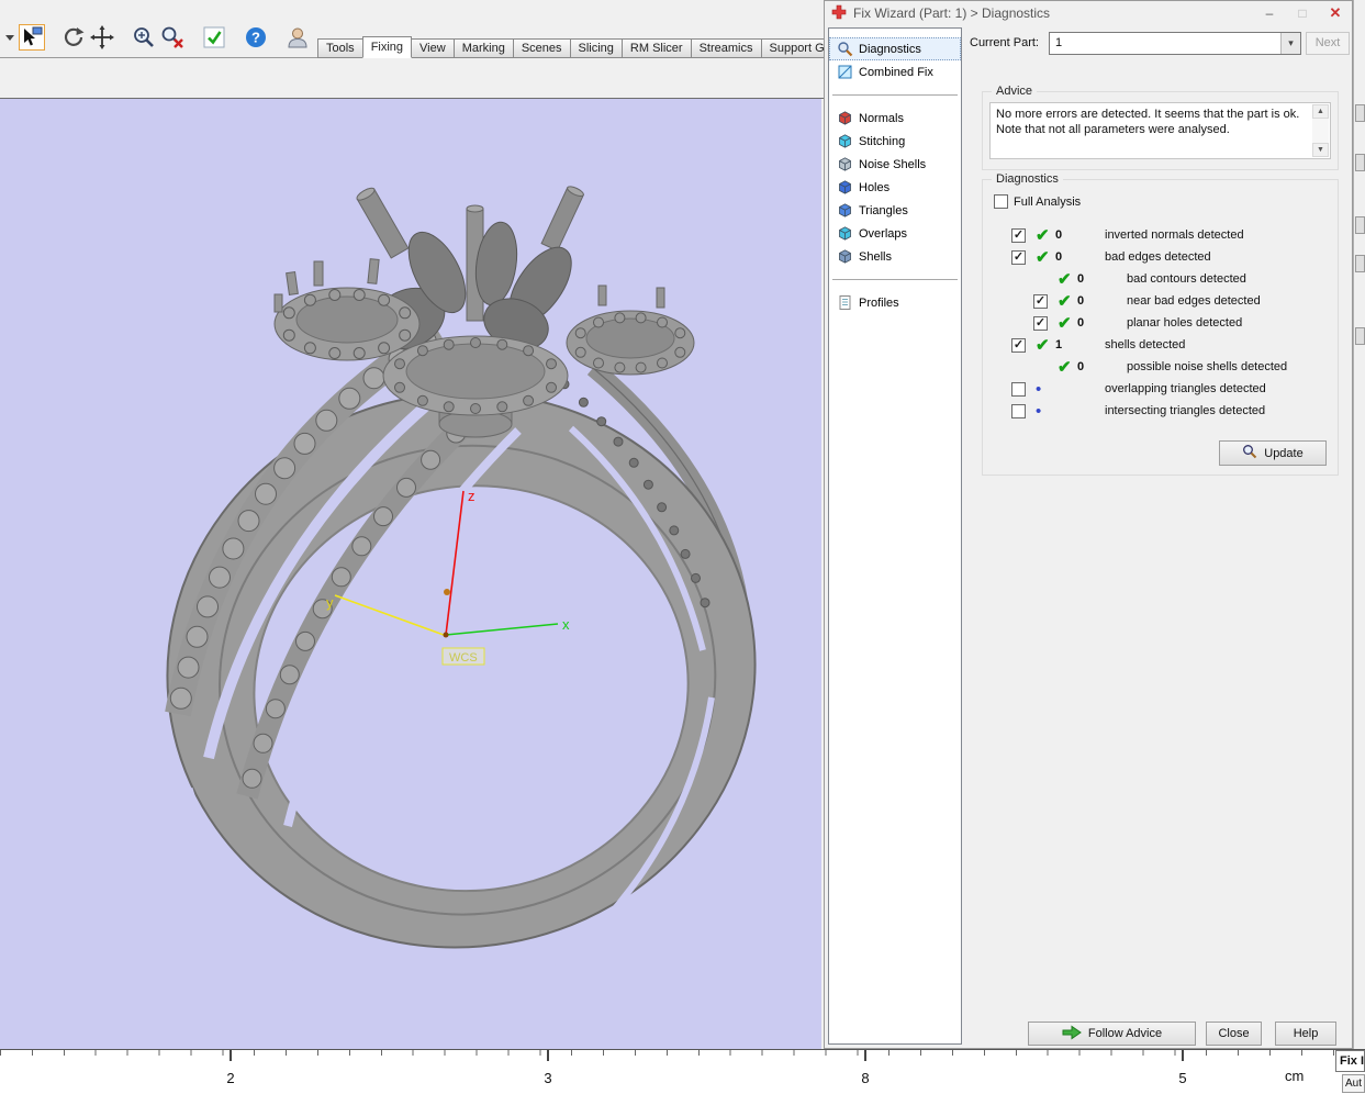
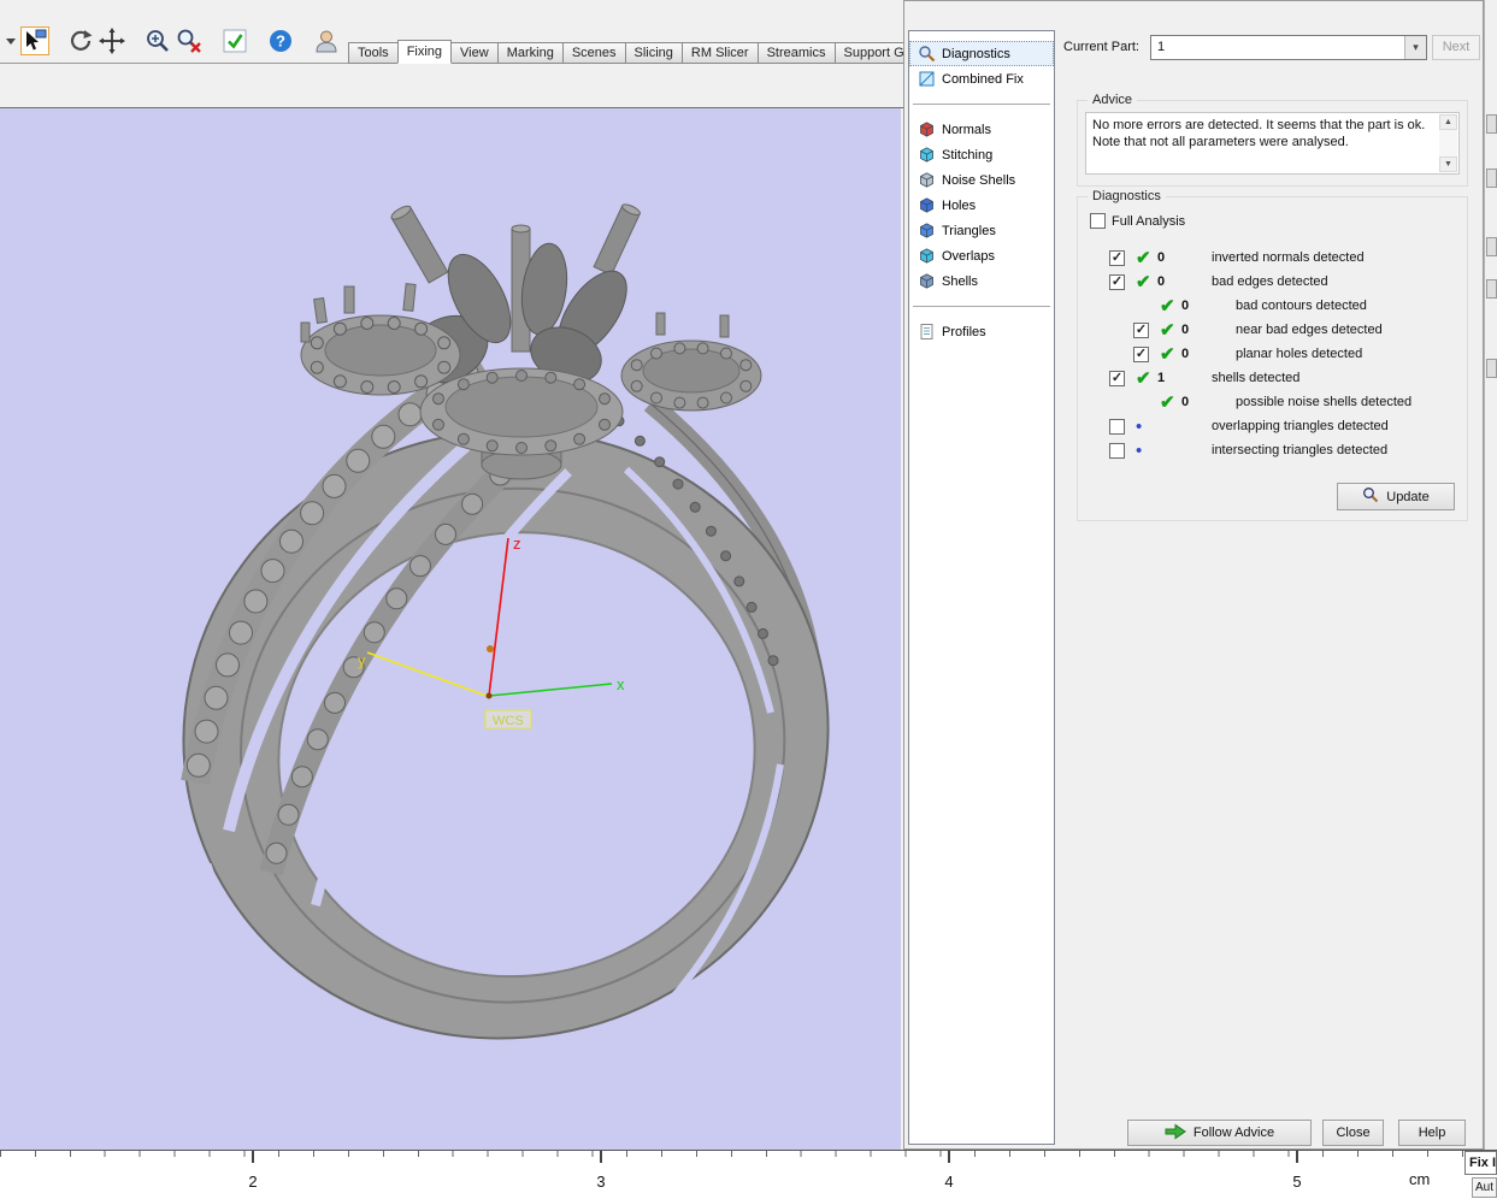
  ?
  Tools
  Fixing
  View
  Marking
  Scenes
  Slicing
  RM Slicer
  Streamics
  z
  y
  x
  WCS
  2
  3
- 8
+ 4
  5
  cm
- Fix Wizard (Part: 1) > Diagnostics
- –
- □
- ✕
  Diagnostics
  Combined Fix
  Normals
  Stitching
  Noise Shells
  Holes
  Triangles
  Overlaps
  Shells
  Profiles
  Current Part:
  1
  ▾
  Next
  Advice
  No more errors are detected. It seems that the part is ok. Note that not all parameters were analysed.
  Diagnostics
  Full Analysis
  ✓
  ✔
  0
  inverted normals detected
  ✓
  ✔
  0
  bad edges detected
  ✔
  0
  bad contours detected
  ✓
  ✔
  0
  near bad edges detected
  ✓
  ✔
  0
  planar holes detected
  ✓
  ✔
  1
  shells detected
  ✔
  0
  possible noise shells detected
  •
  overlapping triangles detected
  •
  intersecting triangles detected
  Update
  Follow Advice
  Close
  Help
  Fix I
  Aut
